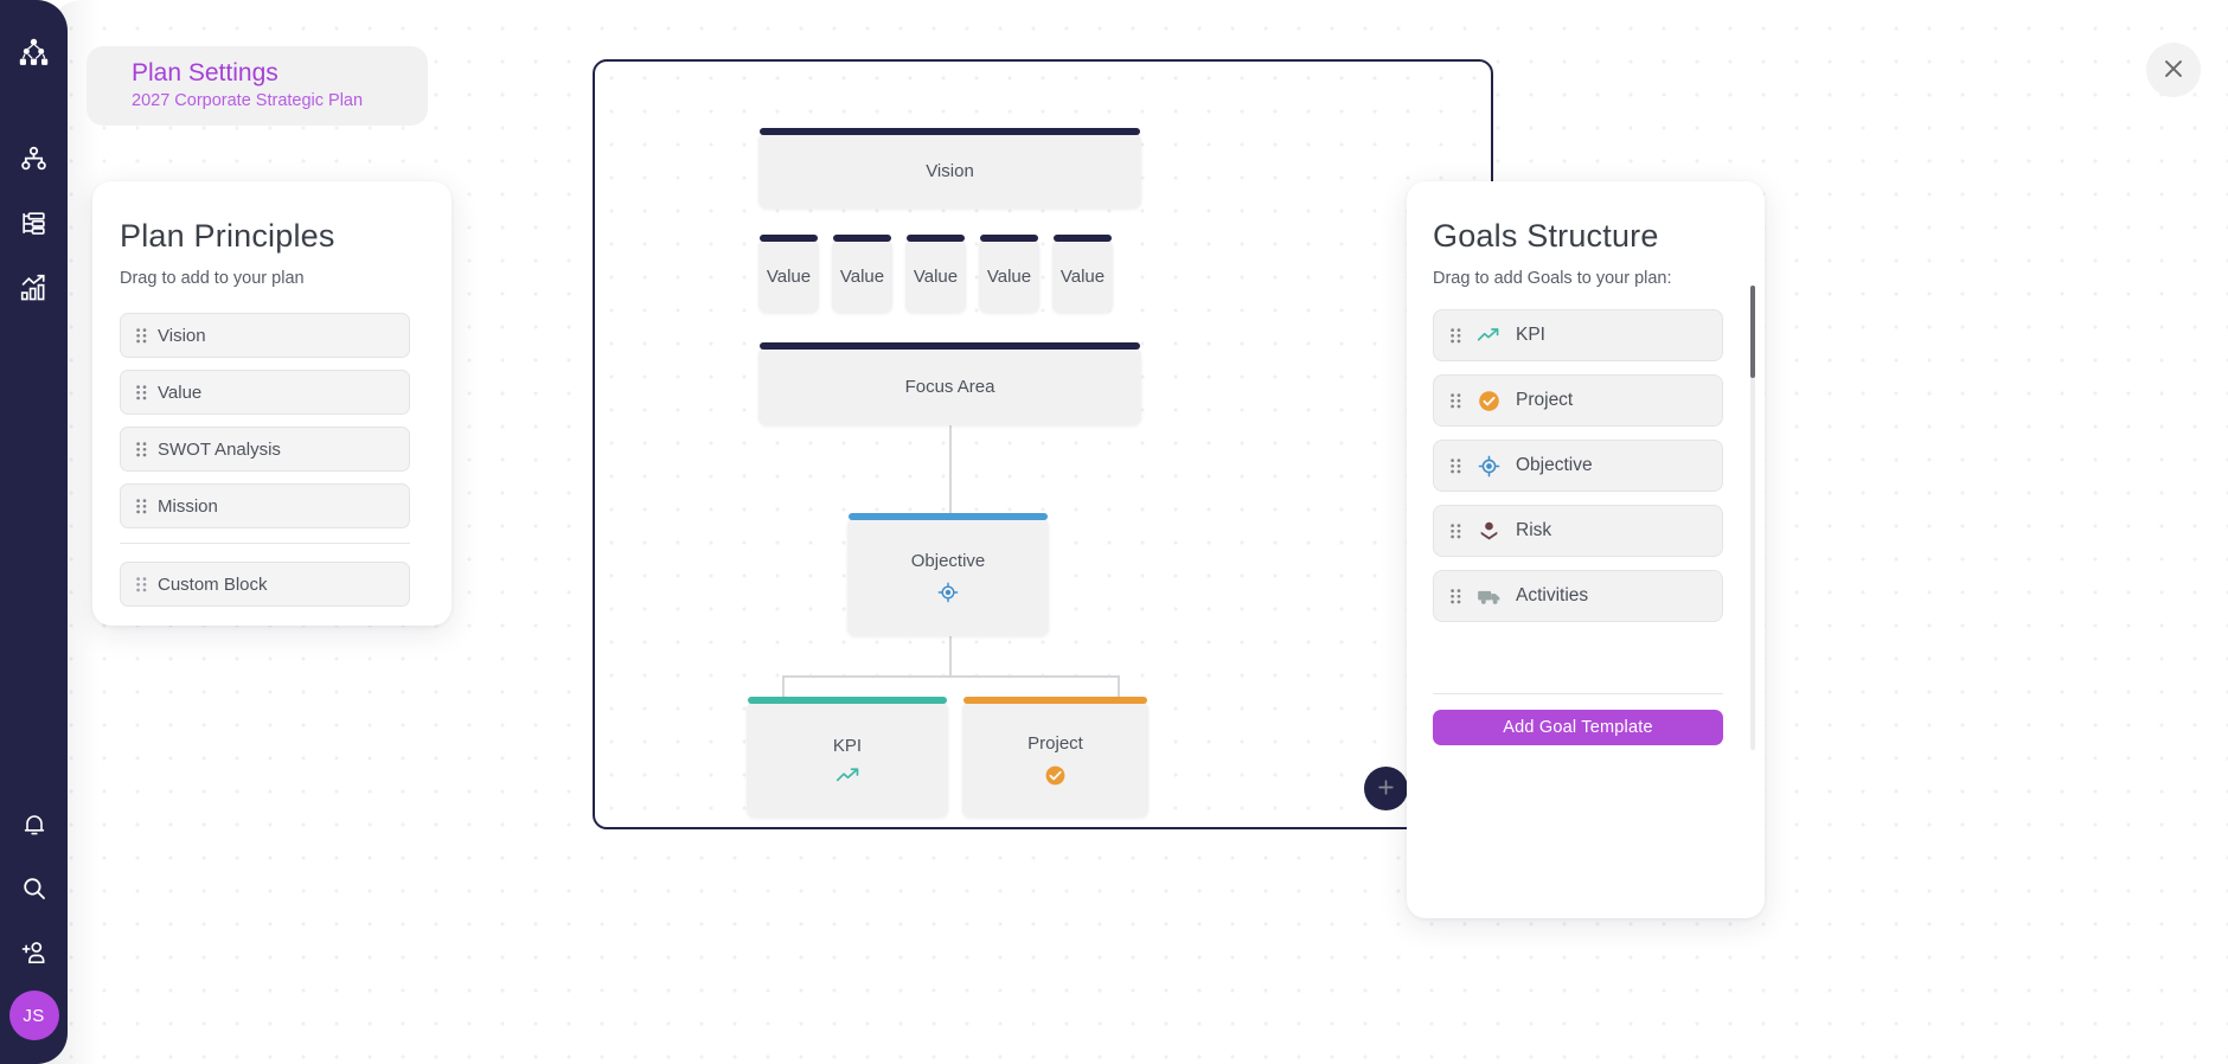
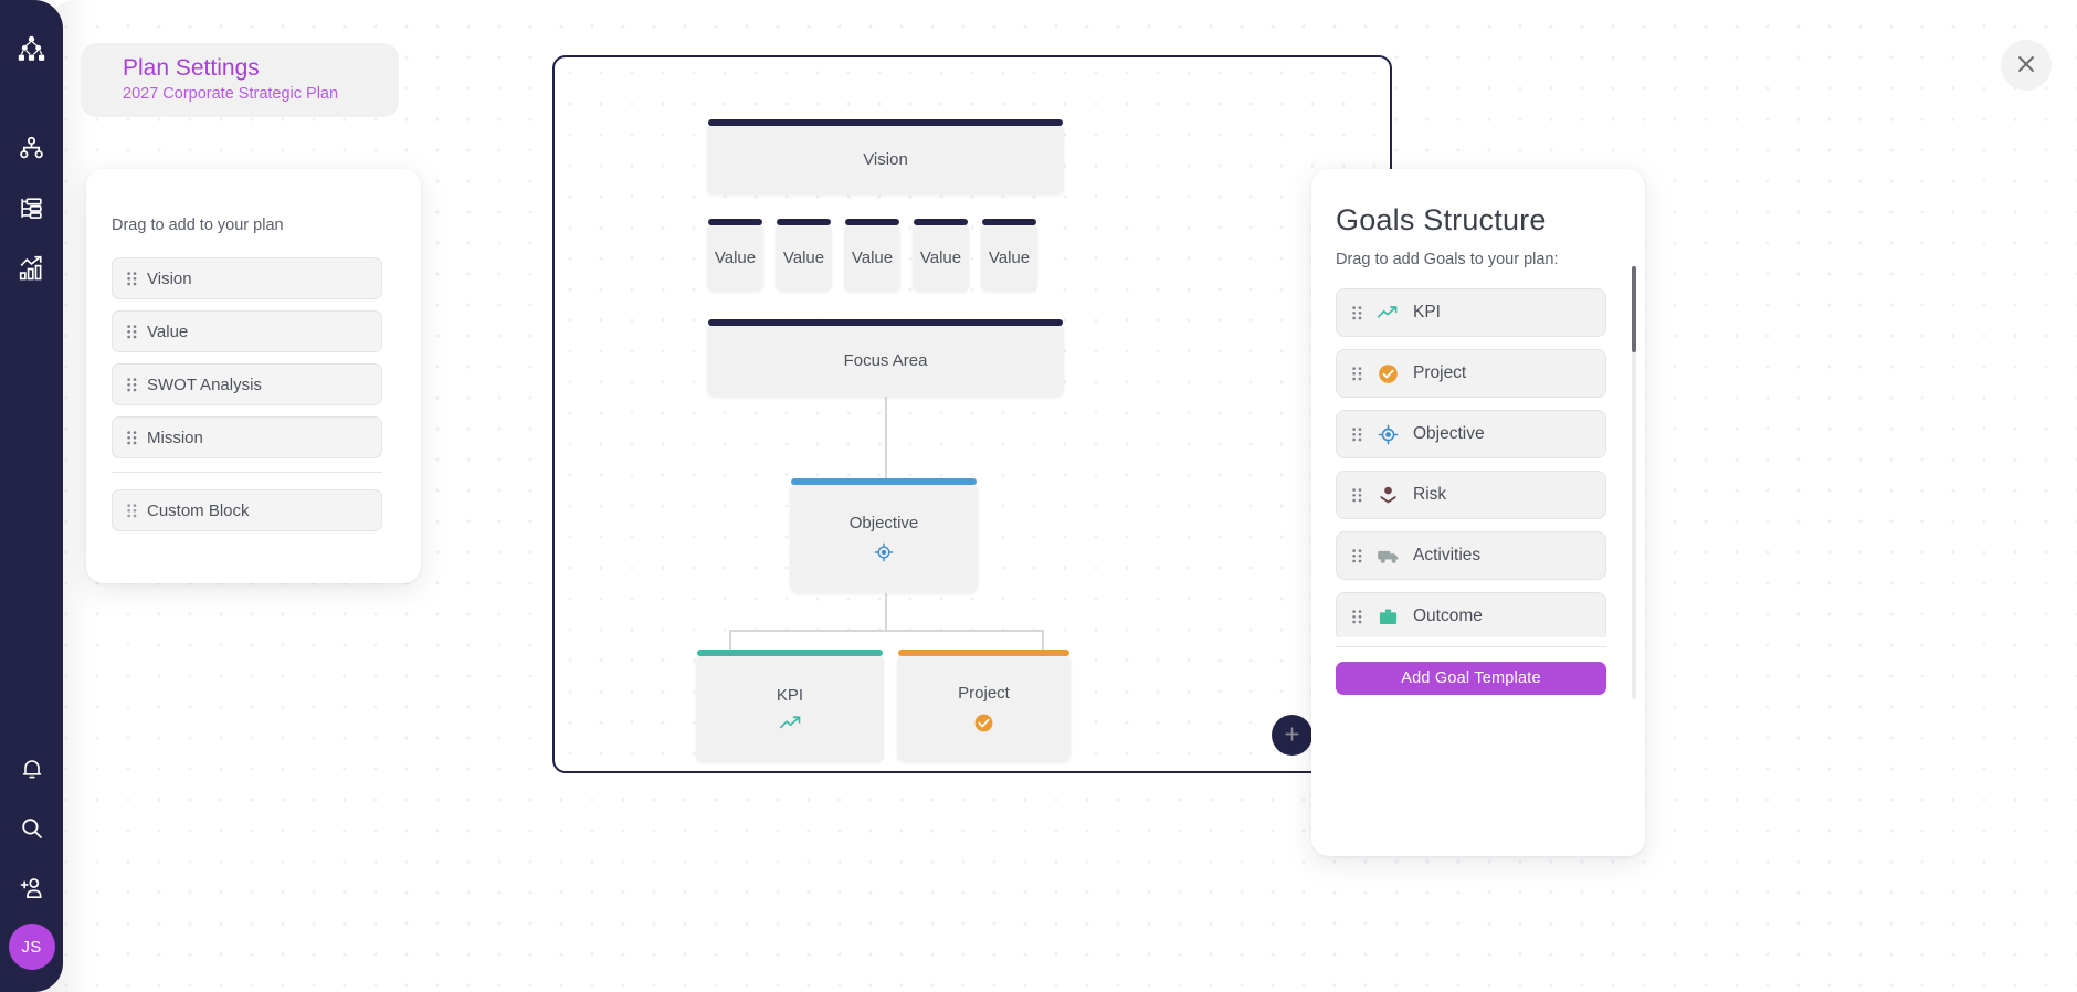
  JS
  Plan Settings
  2027 Corporate Strategic Plan
- Plan Principles
  Drag to add to your plan
  Vision
  Value
  SWOT Analysis
  Mission
  Custom Block
  Vision
  Value
  Value
  Value
  Value
  Value
  Focus Area
  Objective
  KPI
  Project
  Goals Structure
  Drag to add Goals to your plan:
  KPI
  Project
  Objective
  Risk
  Activities
+ Outcome
  Add Goal Template
